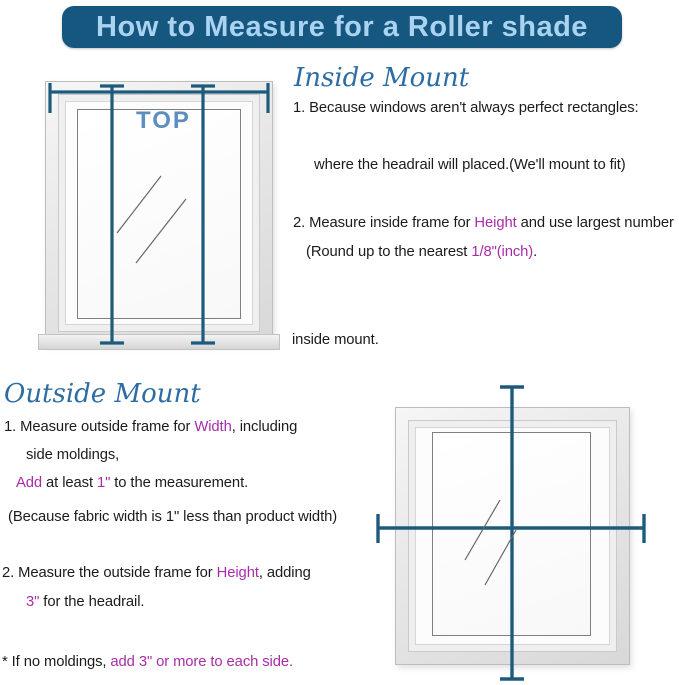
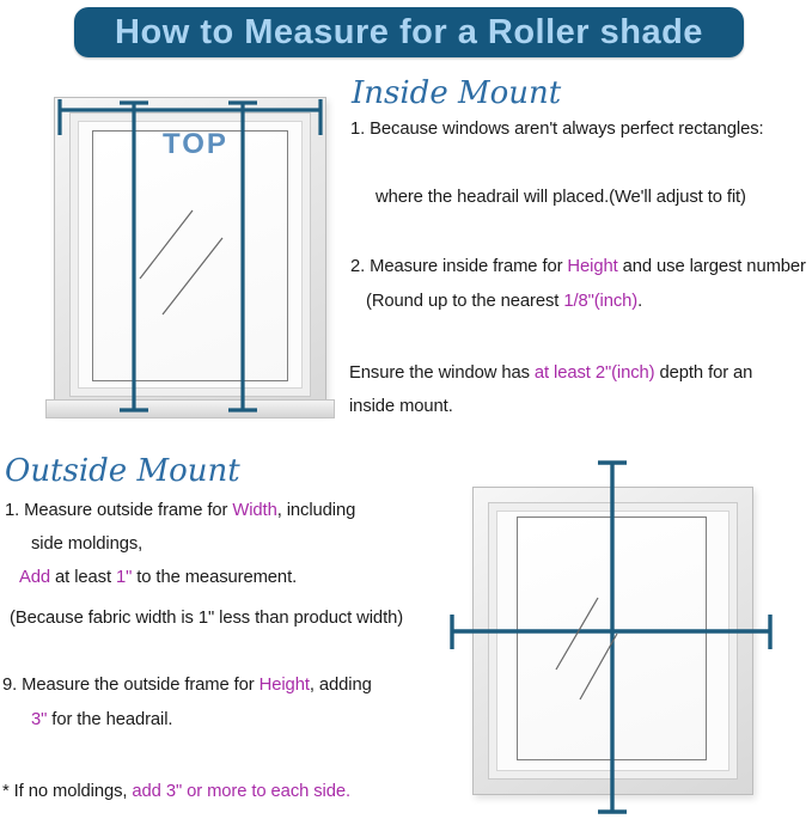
  How to Measure for a Roller shade
  TOP
  Inside Mount
  1. Because windows aren't always perfect rectangles:
- where the headrail will placed.(We'll mount to fit)
+ where the headrail will placed.(We'll adjust to fit)
  2. Measure inside frame for Height and use largest number
  (Round up to the nearest 1/8"(inch).
+ Ensure the window has at least 2"(inch) depth for an
  inside mount.
  Outside Mount
  1. Measure outside frame for Width, including
  side moldings,
  Add at least 1" to the measurement.
  (Because fabric width is 1" less than product width)
- 2. Measure the outside frame for Height, adding
+ 9. Measure the outside frame for Height, adding
  3" for the headrail.
  * If no moldings, add 3" or more to each side.
